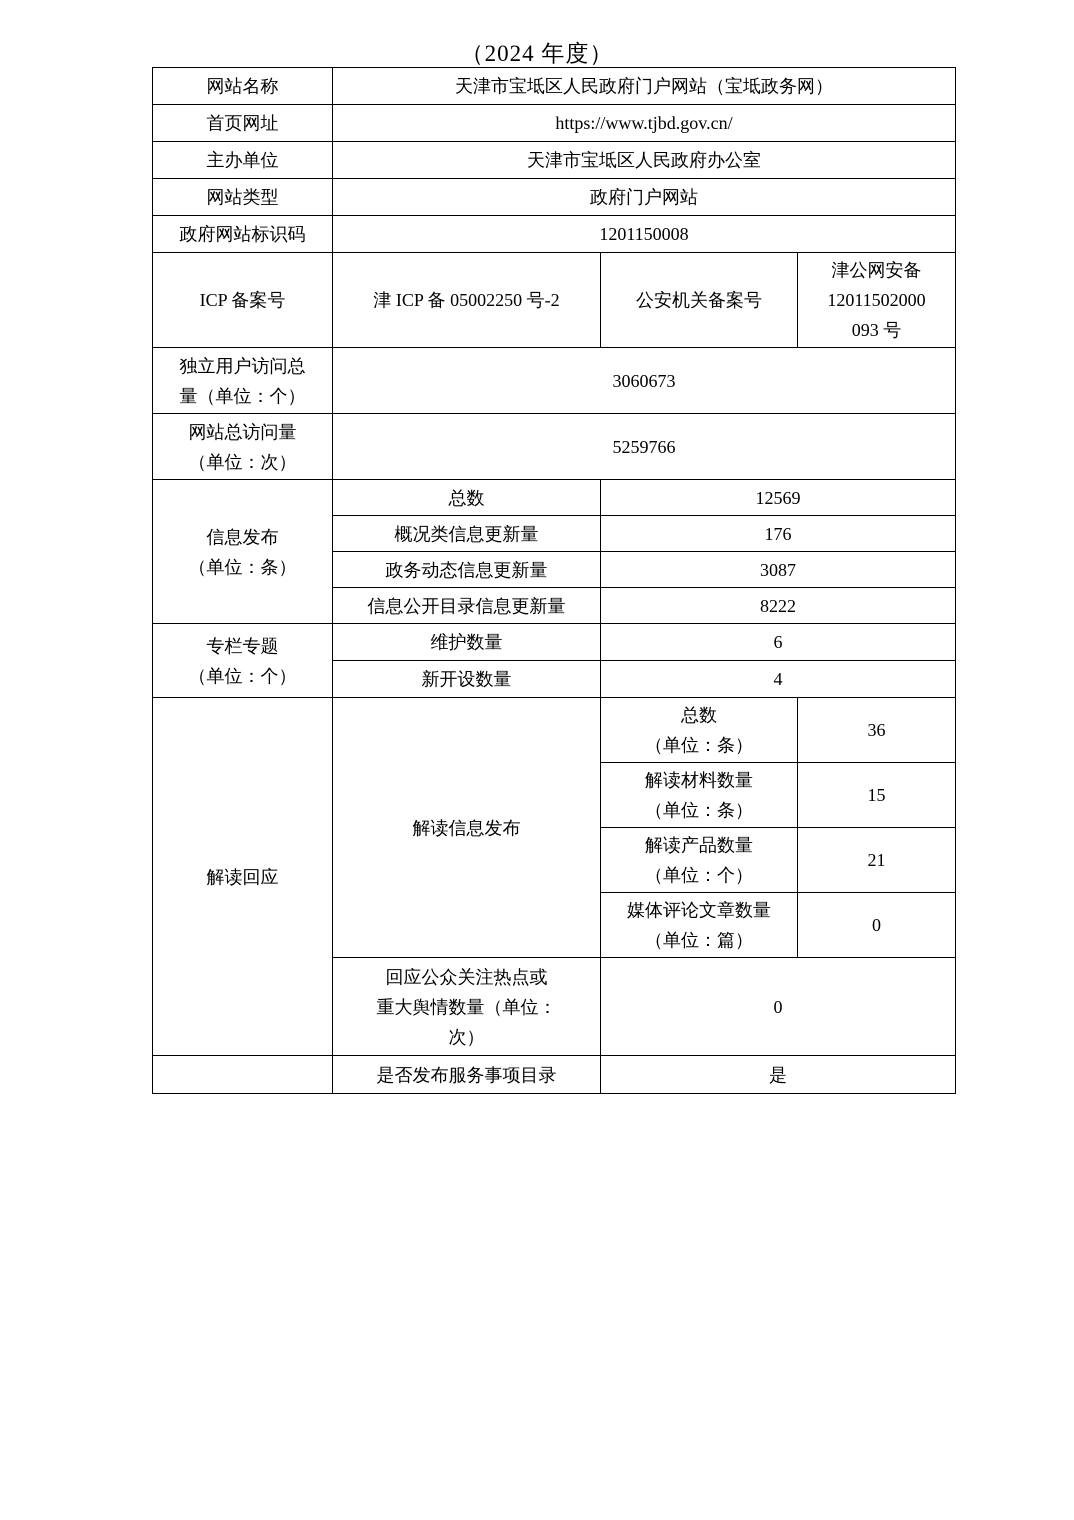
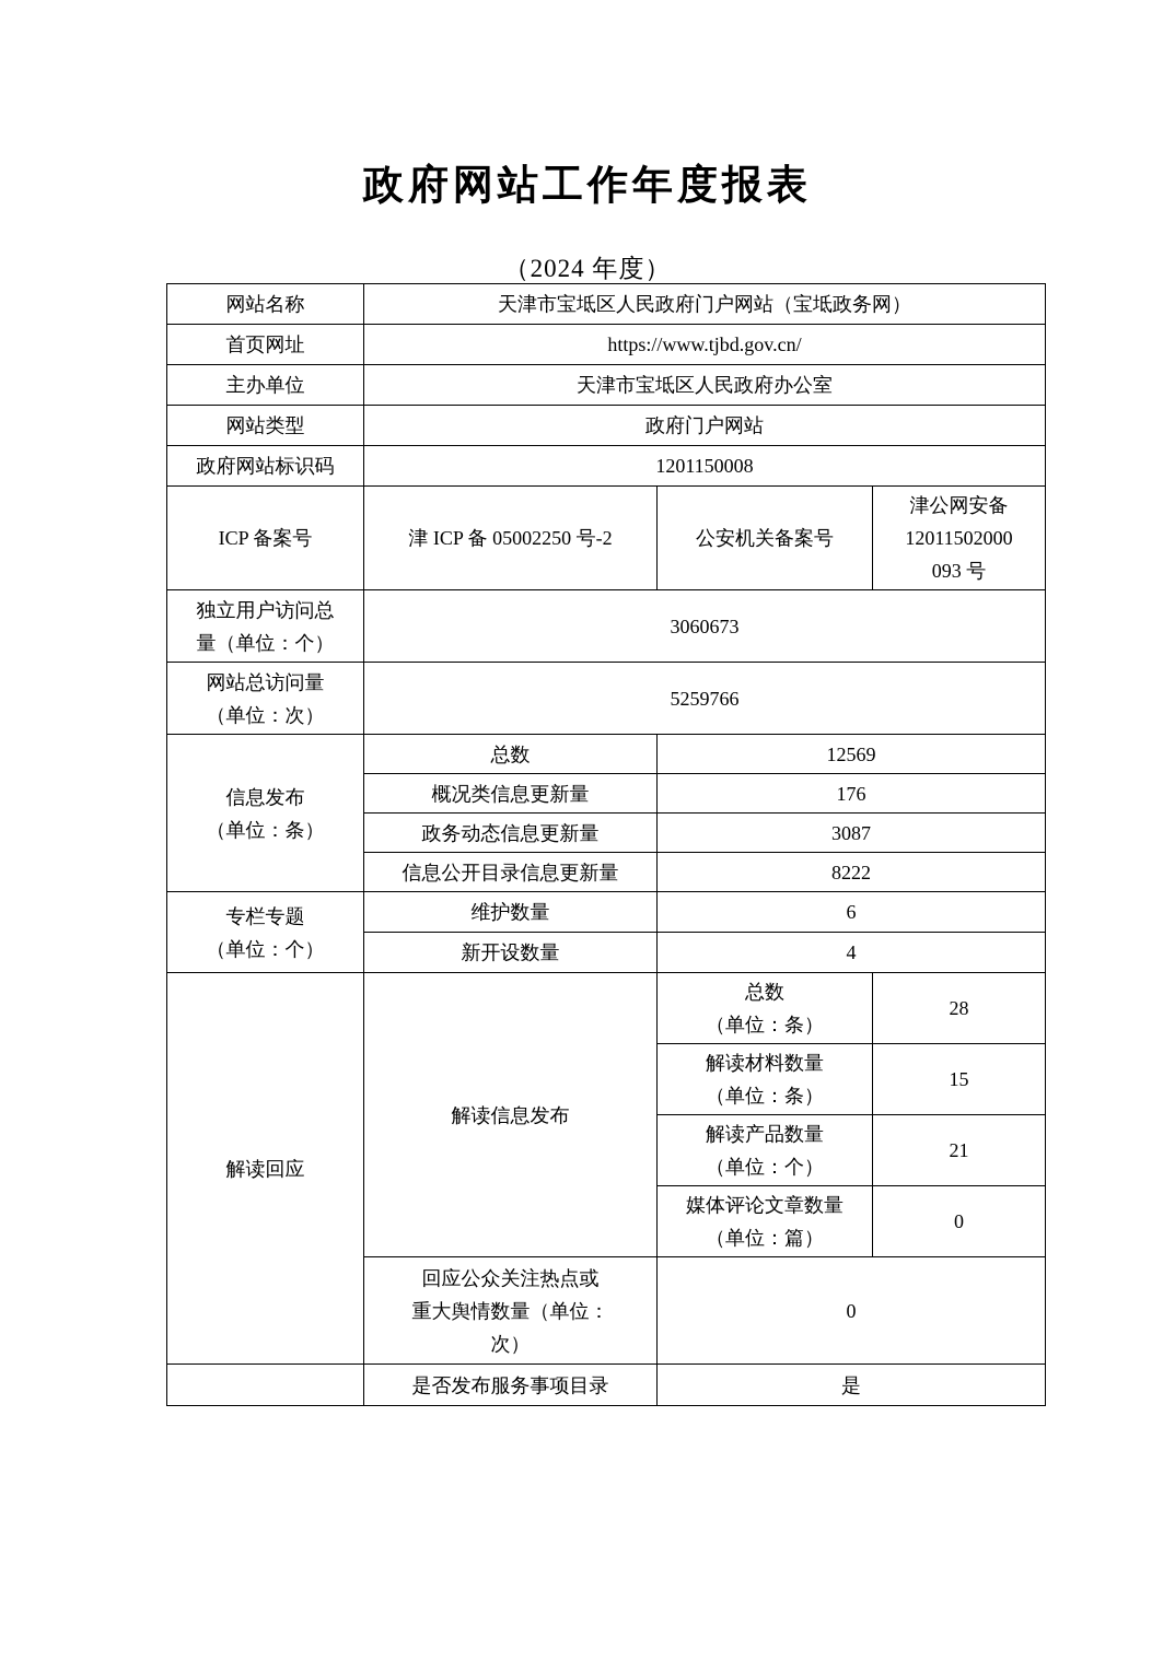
+ 政府网站工作年度报表
  （2024 年度）
  网站名称	天津市宝坻区人民政府门户网站（宝坻政务网）
  首页网址	https://www.tjbd.gov.cn/
  主办单位	天津市宝坻区人民政府办公室
  网站类型	政府门户网站
  政府网站标识码	1201150008
  ICP 备案号	津 ICP 备 05002250 号-2	公安机关备案号	津公网安备 12011502000 093 号
  独立用户访问总 量（单位：个）	3060673
  网站总访问量 （单位：次）	5259766
  信息发布 （单位：条）	总数	12569
  概况类信息更新量	176
  政务动态信息更新量	3087
  信息公开目录信息更新量	8222
  专栏专题 （单位：个）	维护数量	6
  新开设数量	4
- 解读回应	解读信息发布	总数 （单位：条）	36
+ 解读回应	解读信息发布	总数 （单位：条）	28
  解读材料数量 （单位：条）	15
  解读产品数量 （单位：个）	21
  媒体评论文章数量 （单位：篇）	0
  回应公众关注热点或 重大舆情数量（单位： 次）	0
  	是否发布服务事项目录	是
